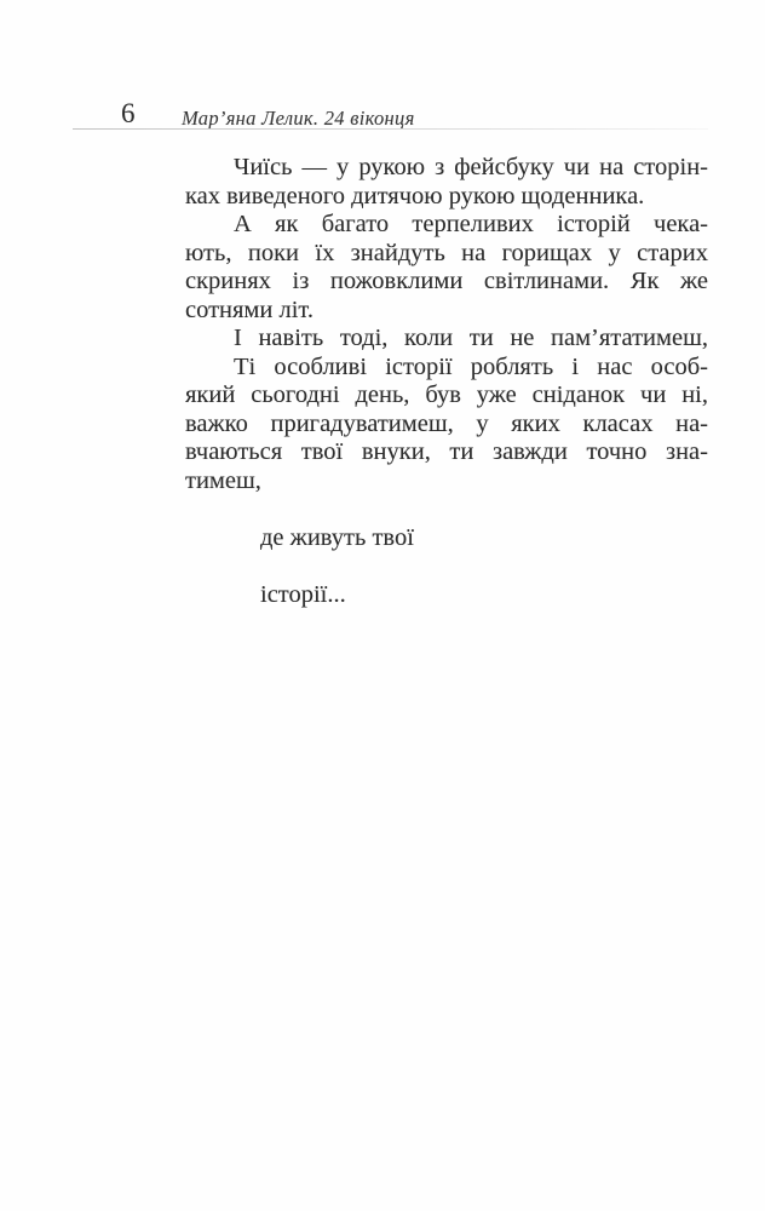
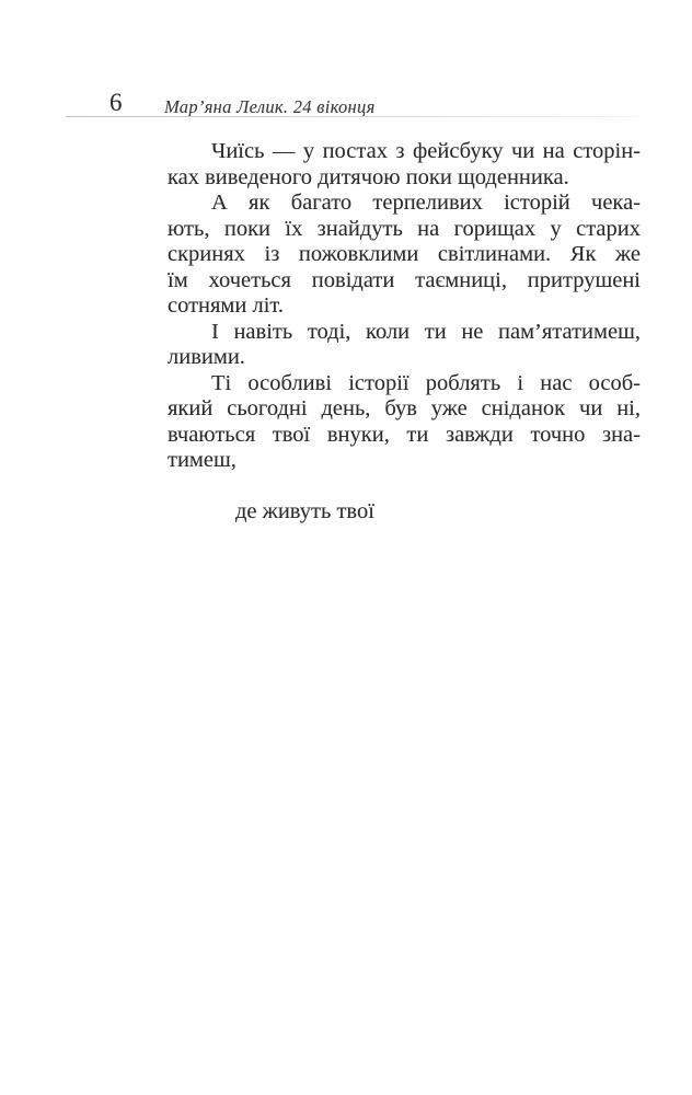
  6
  Мар’яна Лелик. 24 віконця
- Чиїсь — у рукою з фейсбуку чи на сторін-
+ Чиїсь — у постах з фейсбуку чи на сторін-
- ках виведеного дитячою рукою щоденника.
+ ках виведеного дитячою поки щоденника.
  А як багато терпеливих історій чека-
  ють, поки їх знайдуть на горищах у старих
  скринях із пожовклими світлинами. Як же
+ їм хочеться повідати таємниці, притрушені
  сотнями літ.
  І навіть тоді, коли ти не пам’ятатимеш,
+ ливими.
  Ті особливі історії роблять і нас особ-
  який сьогодні день, був уже сніданок чи ні,
- важко пригадуватимеш, у яких класах на-
  вчаються твої внуки, ти завжди точно зна-
  тимеш,
  де живуть твої
- історії...
